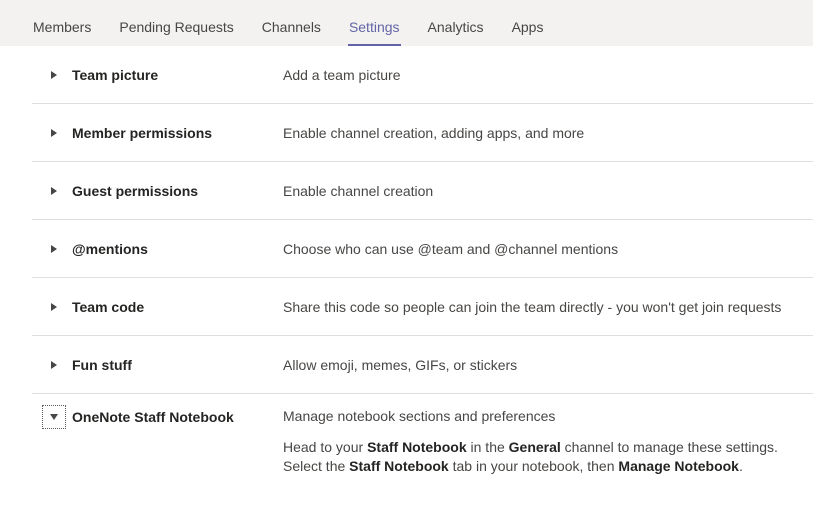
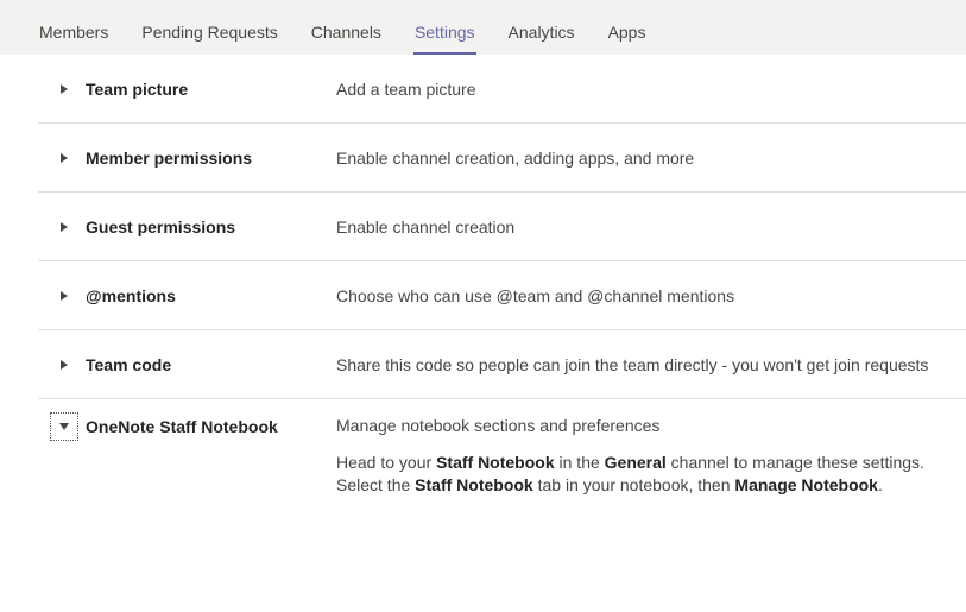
  Members
  Pending Requests
  Channels
  Settings
  Analytics
  Apps
  Team picture
  Add a team picture
  Member permissions
  Enable channel creation, adding apps, and more
  Guest permissions
  Enable channel creation
  @mentions
  Choose who can use @team and @channel mentions
  Team code
  Share this code so people can join the team directly - you won't get join requests
- Fun stuff
- Allow emoji, memes, GIFs, or stickers
  OneNote Staff Notebook
  Manage notebook sections and preferences
  Head to your Staff Notebook in the General channel to manage these settings.
  Select the Staff Notebook tab in your notebook, then Manage Notebook.
